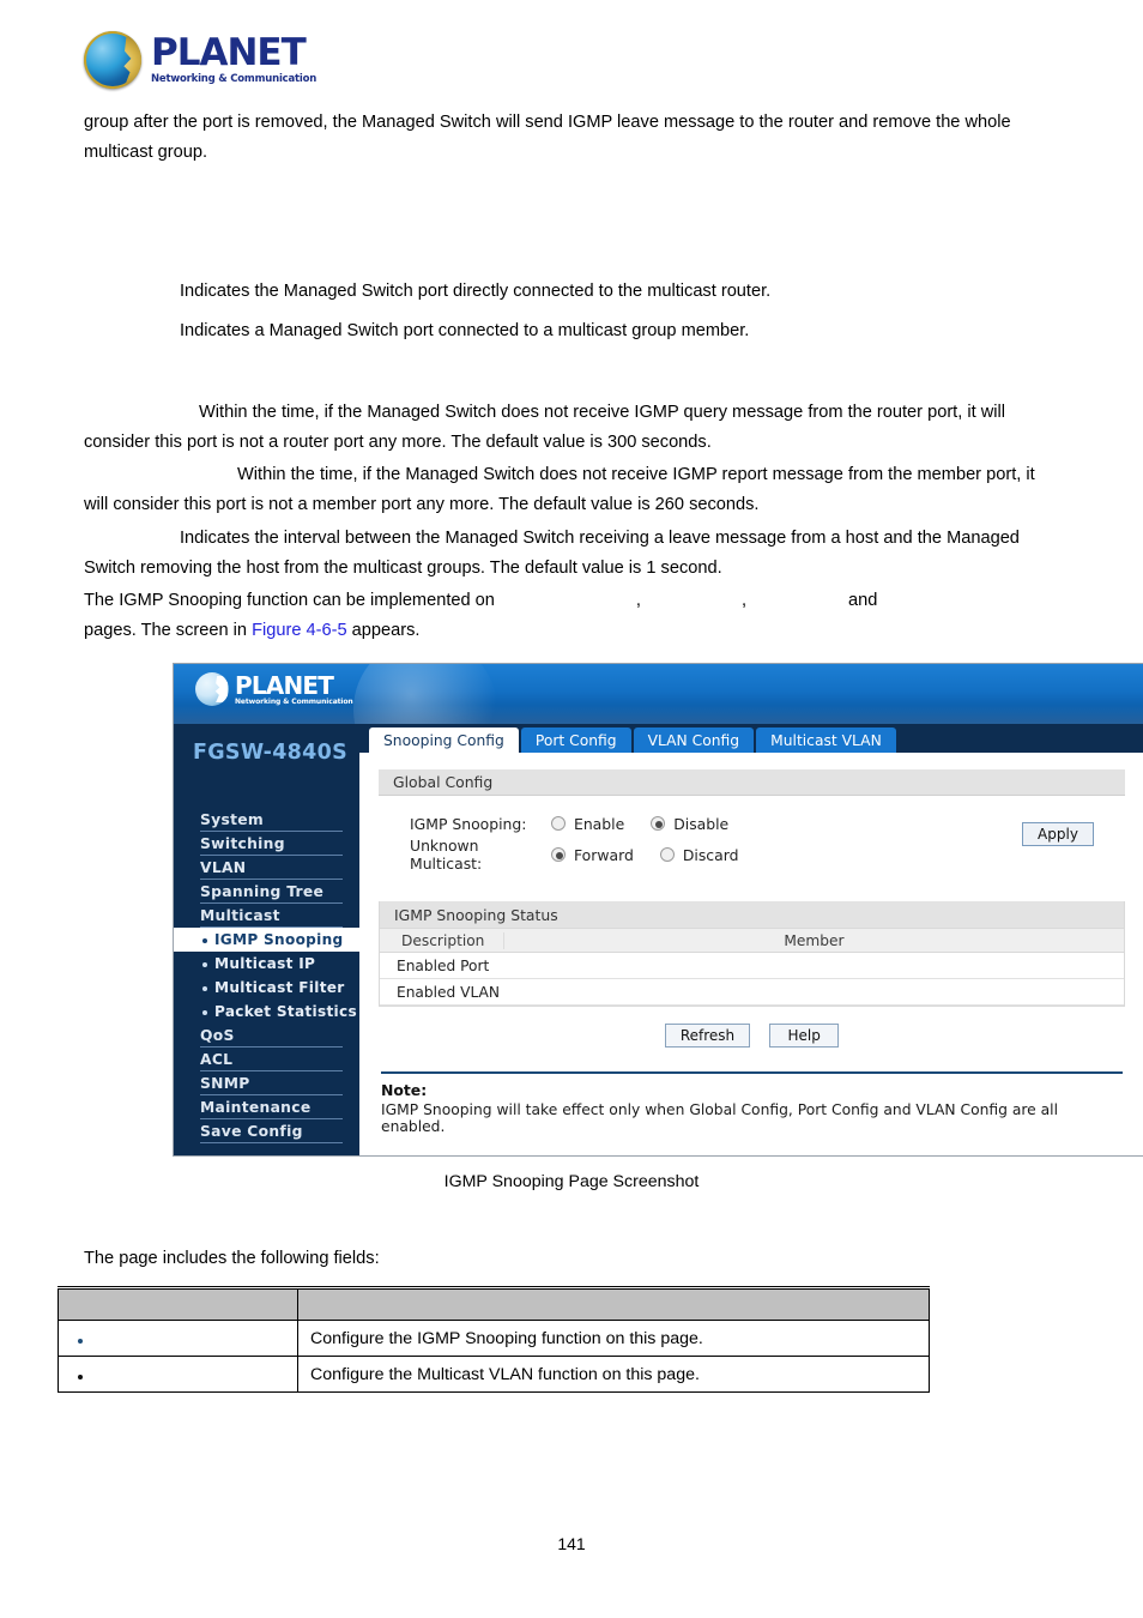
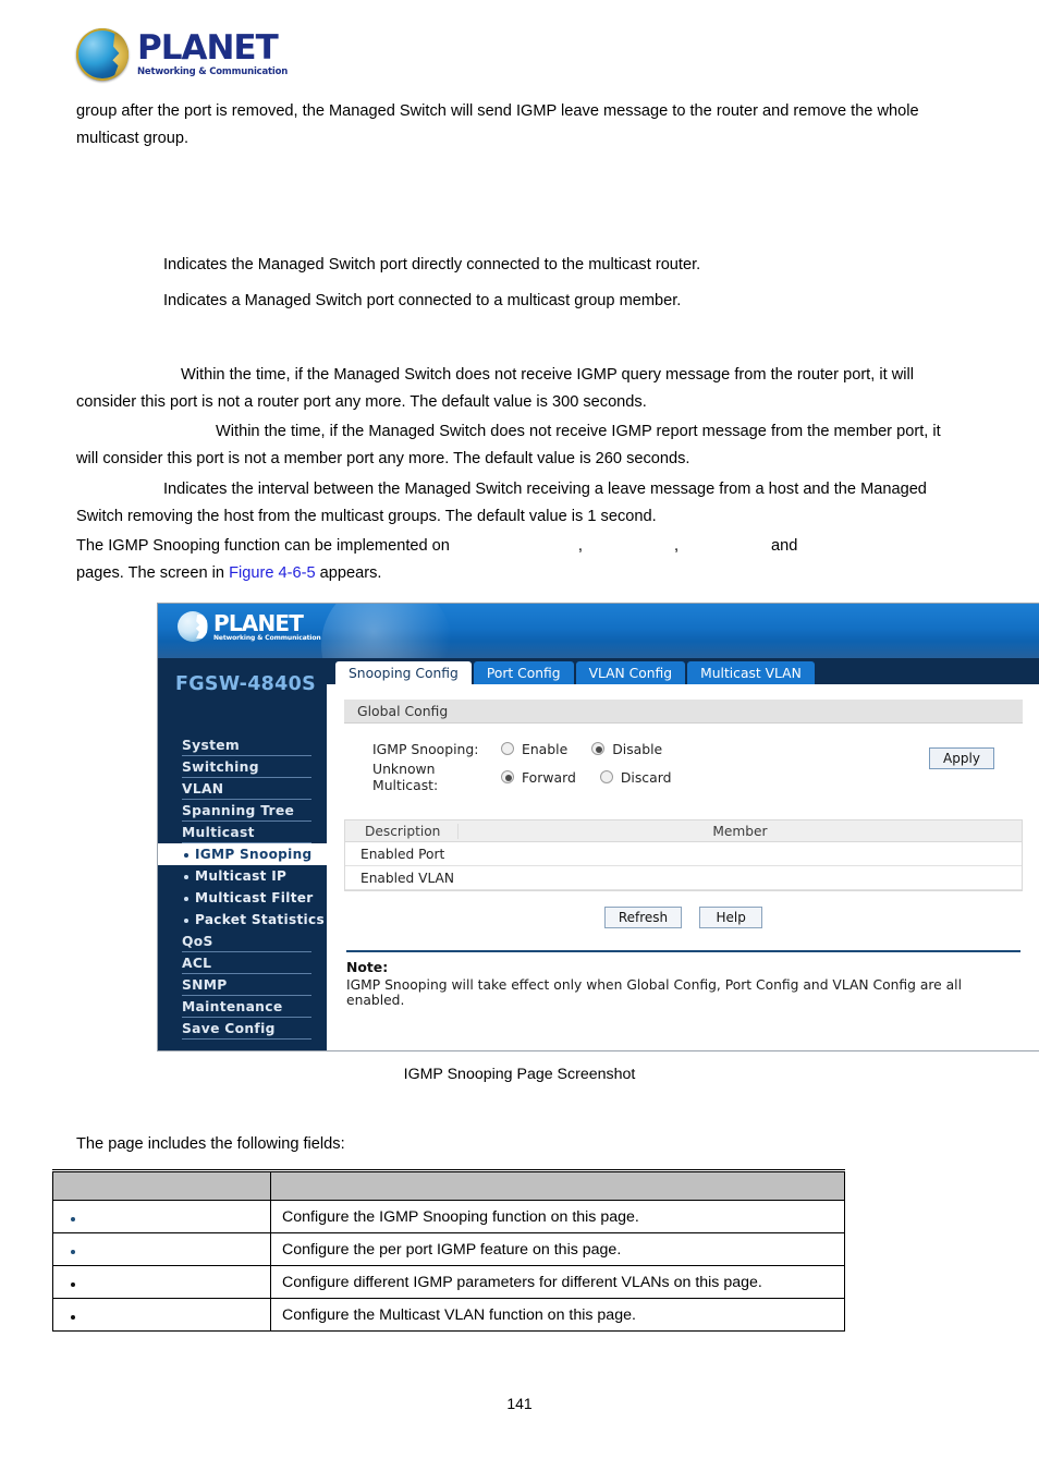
  PLANET
  Networking & Communication
  group after the port is removed, the Managed Switch will send IGMP leave message to the router and remove the whole multicast group.
  Indicates the Managed Switch port directly connected to the multicast router.
  Indicates a Managed Switch port connected to a multicast group member.
  Within the time, if the Managed Switch does not receive IGMP query message from the router port, it will consider this port is not a router port any more. The default value is 300 seconds.
  Within the time, if the Managed Switch does not receive IGMP report message from the member port, it will consider this port is not a member port any more. The default value is 260 seconds.
  Indicates the interval between the Managed Switch receiving a leave message from a host and the Managed Switch removing the host from the multicast groups. The default value is 1 second.
  The IGMP Snooping function can be implemented on , , and
  pages. The screen in Figure 4-6-5 appears.
  PLANET
  FGSW-4840S
  System
  Switching
  VLAN
  Spanning Tree
  Multicast
  IGMP Snooping
  Multicast IP
  Multicast Filter
  Packet Statistics
  QoS
  ACL
  SNMP
  Maintenance
  Save Config
  Snooping Config
  Port Config
  VLAN Config
  Multicast VLAN
  Global Config
  IGMP Snooping:
  Enable
  Disable
  Unknown Multicast:
  Forward
  Discard
  Apply
- IGMP Snooping Status
  Description
  Member
  Enabled Port
  Enabled VLAN
  Refresh
  Help
  Note:
  IGMP Snooping will take effect only when Global Config, Port Config and VLAN Config are all enabled.
  IGMP Snooping Page Screenshot
  The page includes the following fields:
  	Configure the IGMP Snooping function on this page.
+ 	Configure the per port IGMP feature on this page.
+ 	Configure different IGMP parameters for different VLANs on this page.
  	Configure the Multicast VLAN function on this page.
  141
